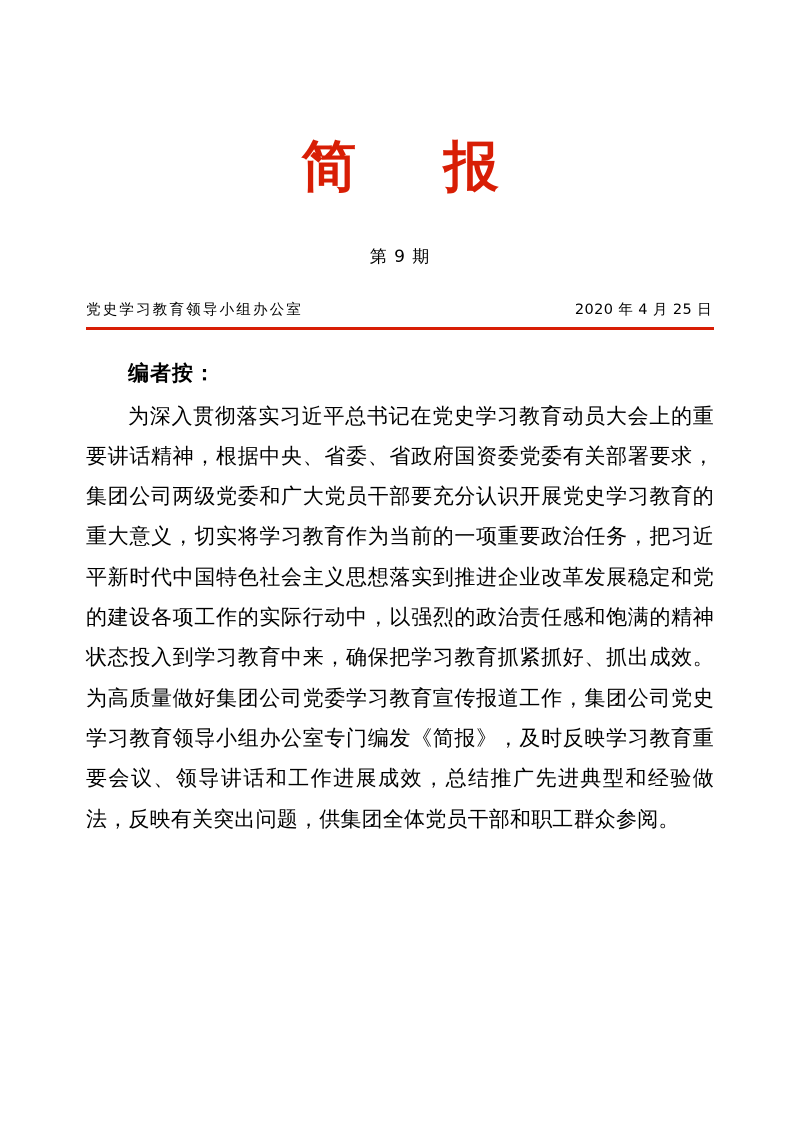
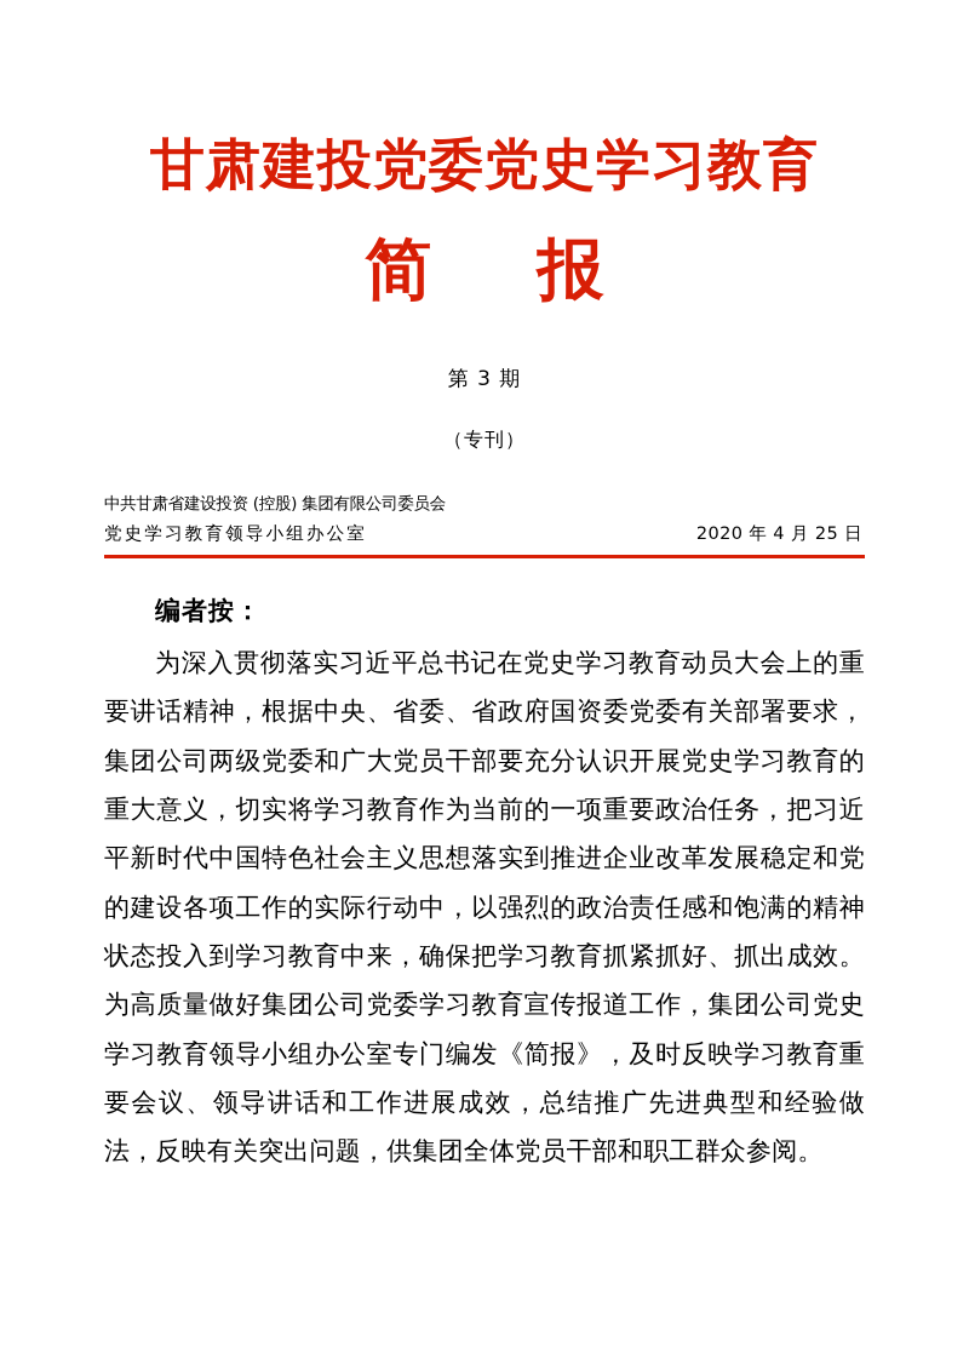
+ 甘肃建投党委党史学习教育
  简 报
- 第 9 期
+ 第 3 期
+ （专刊）
+ 中共甘肃省建设投资 (控股) 集团有限公司委员会
  党史学习教育领导小组办公室
  2020 年 4 月 25 日
  编者按：
  为深入贯彻落实习近平总书记在党史学习教育动员大会上的重要讲话精神，根据中央、省委、省政府国资委党委有关部署要求，集团公司两级党委和广大党员干部要充分认识开展党史学习教育的重大意义，切实将学习教育作为当前的一项重要政治任务，把习近平新时代中国特色社会主义思想落实到推进企业改革发展稳定和党的建设各项工作的实际行动中，以强烈的政治责任感和饱满的精神状态投入到学习教育中来，确保把学习教育抓紧抓好、抓出成效。为高质量做好集团公司党委学习教育宣传报道工作，集团公司党史学习教育领导小组办公室专门编发《简报》，及时反映学习教育重要会议、领导讲话和工作进展成效，总结推广先进典型和经验做法，反映有关突出问题，供集团全体党员干部和职工群众参阅。
